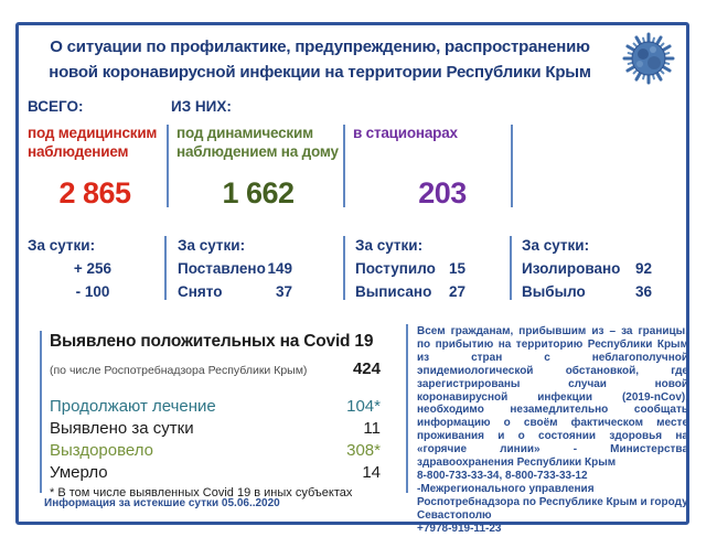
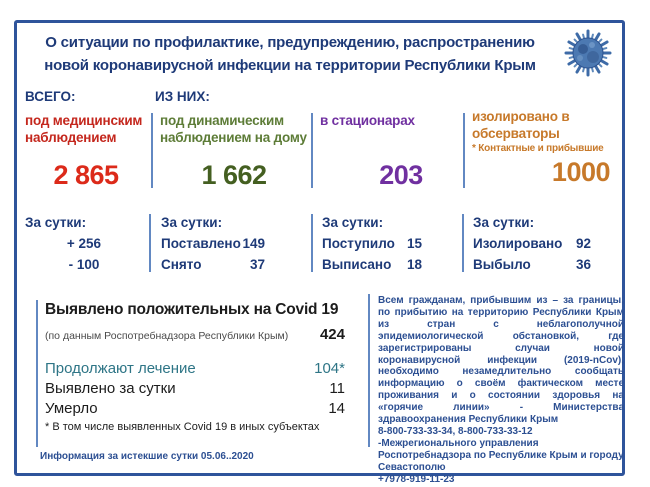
  О ситуации по профилактике, предупреждению, распространению
  новой коронавирусной инфекции на территории Республики Крым
  ВСЕГО:
  ИЗ НИХ:
  под медицинским наблюдением
  2 865
  под динамическим наблюдением на дому
  1 662
  в стационарах
  203
+ изолировано в обсерваторы
+ * Контактные и прибывшие
+ 1000
  За сутки:
  + 256
  - 100
  За сутки:
  Поставлено
  149
  Снято
  37
  За сутки:
  Поступило
  15
  Выписано
- 27
+ 18
  За сутки:
  Изолировано
  92
  Выбыло
  36
  Выявлено положительных на Covid 19
- (по числе Роспотребнадзора Республики Крым)
+ (по данным Роспотребнадзора Республики Крым)
  424
  Продолжают лечение
  104*
  Выявлено за сутки
  11
- Выздоровело
- 308*
  Умерло
  14
  * В том числе выявленных Covid 19 в иных субъектах
  Информация за истекшие сутки 05.06..2020
  Всем гражданам, прибывшим из – за границы, по прибытию на территорию Республики Крым из стран с неблагополучной эпидемиологической обстановкой, где зарегистрированы случаи новой коронавирусной инфекции (2019-nCov), необходимо незамедлительно сообщать информацию о своём фактическом месте проживания и о состоянии здоровья на «горячие линии» - Министерства здравоохранения Республики Крым
  8-800-733-33-34, 8-800-733-33-12
  -Межрегионального управления Роспотребнадзора по Республике Крым и городу Севастополю
  +7978-919-11-23
